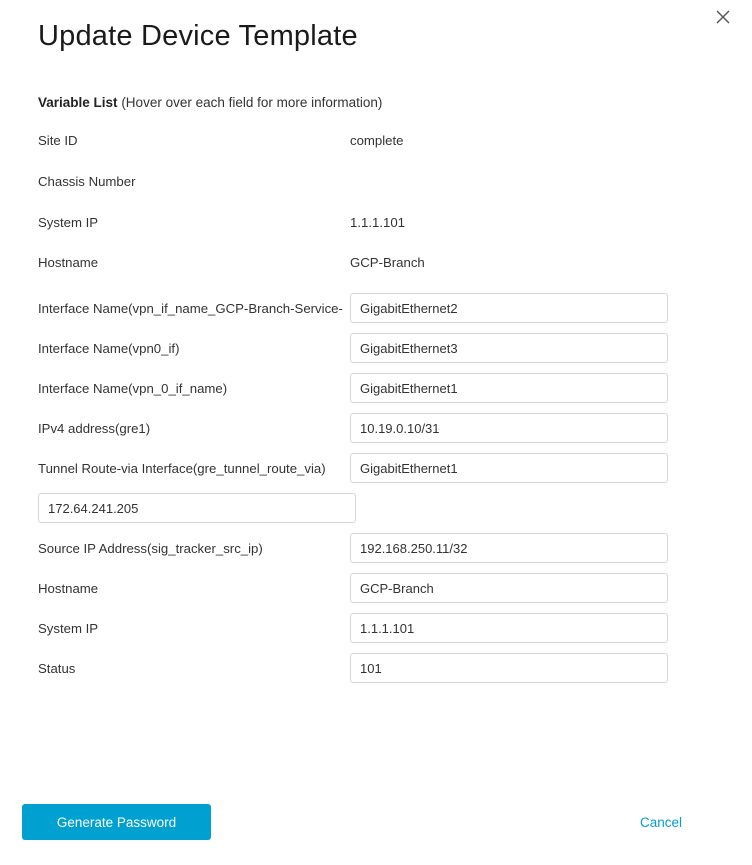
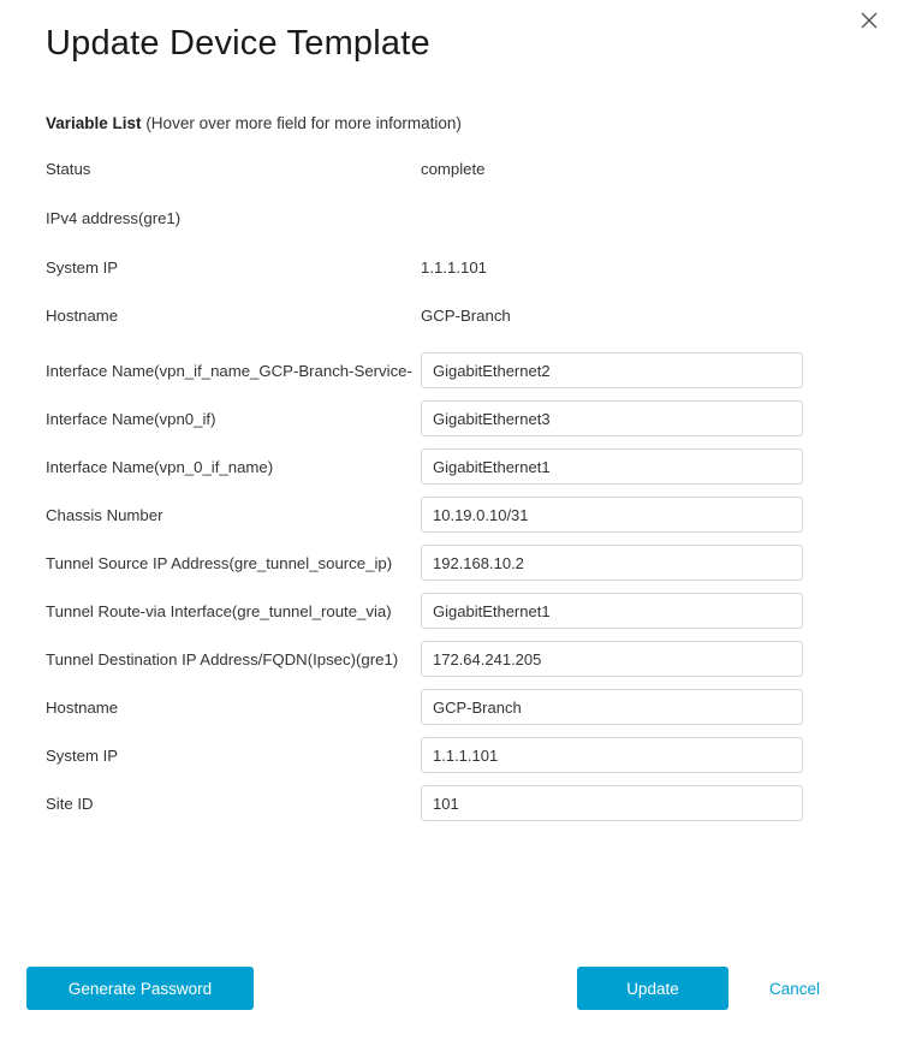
  Update Device Template
- Variable List (Hover over each field for more information)
+ Variable List (Hover over more field for more information)
- Site ID
+ Status
  complete
- Chassis Number
+ IPv4 address(gre1)
  System IP
  1.1.1.101
  Hostname
  GCP-Branch
  Interface Name(vpn_if_name_GCP-Branch-Service-
  GigabitEthernet2
  Interface Name(vpn0_if)
  GigabitEthernet3
  Interface Name(vpn_0_if_name)
  GigabitEthernet1
- IPv4 address(gre1)
+ Chassis Number
  10.19.0.10/31
+ Tunnel Source IP Address(gre_tunnel_source_ip)
+ 192.168.10.2
  Tunnel Route-via Interface(gre_tunnel_route_via)
  GigabitEthernet1
+ Tunnel Destination IP Address/FQDN(Ipsec)(gre1)
  172.64.241.205
- Source IP Address(sig_tracker_src_ip)
- 192.168.250.11/32
  Hostname
  GCP-Branch
  System IP
  1.1.1.101
- Status
+ Site ID
  101
  Generate Password
+ Update
  Cancel
